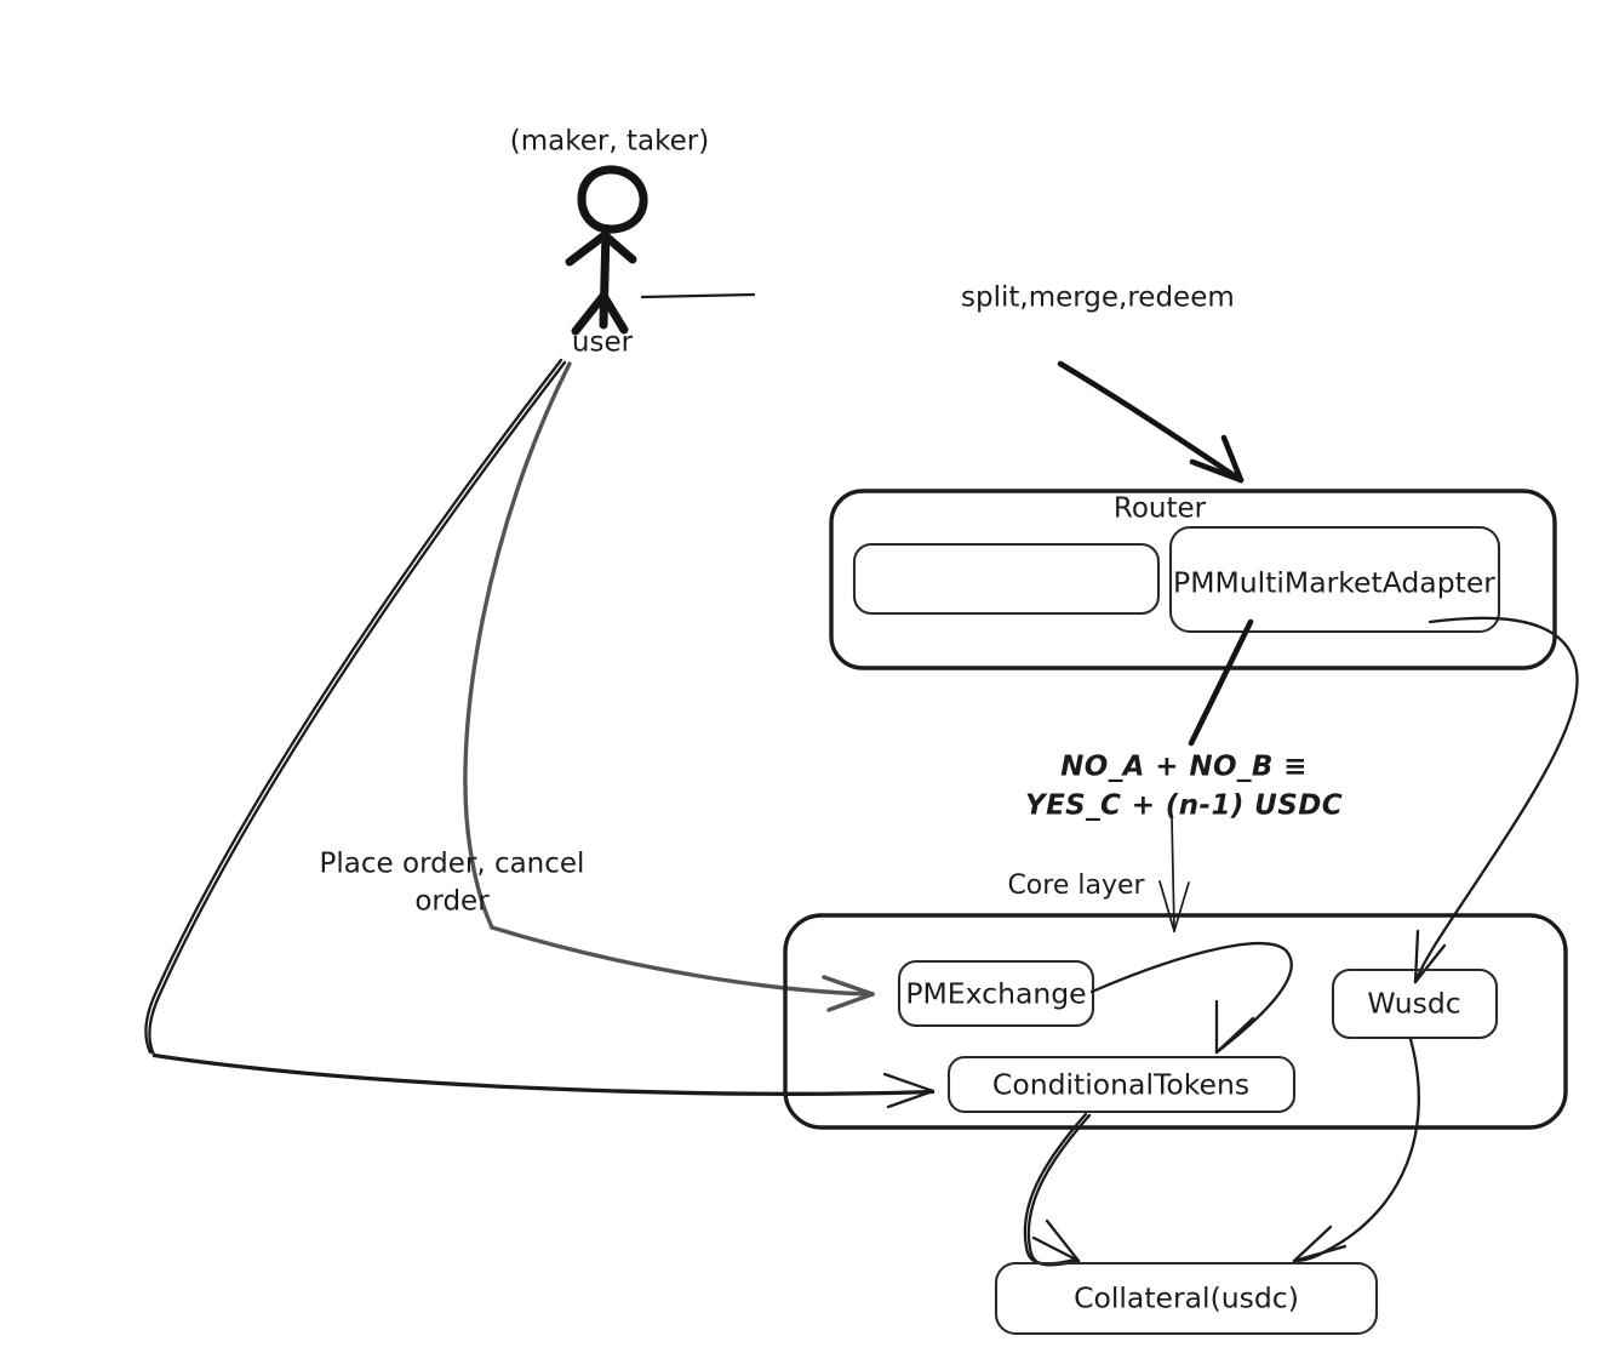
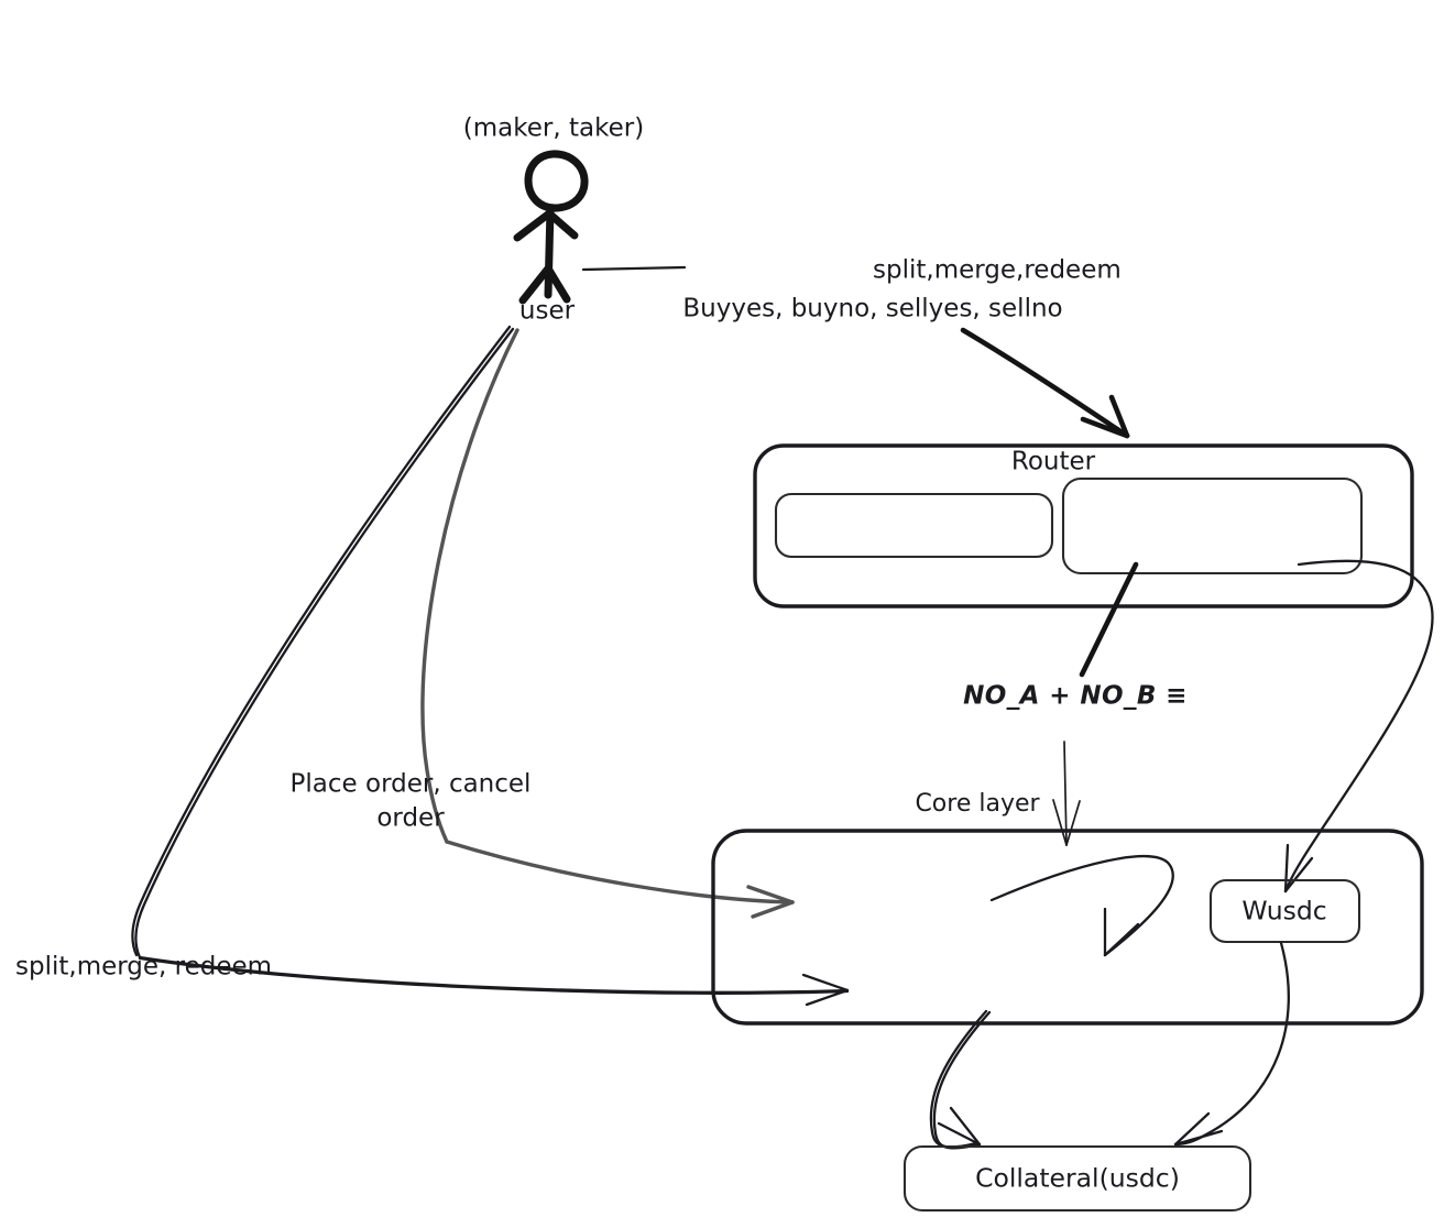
  Router
- PMMultiMarketAdapter
- PMExchange
- ConditionalTokens
  Wusdc
  Collateral(usdc)
  (maker, taker)
  user
  split,merge,redeem
+ Buyyes, buyno, sellyes, sellno
  Place order, cancel
  order
+ split,merge, redeem
  NO_A + NO_B ≡
- YES_C + (n-1) USDC
  Core layer
